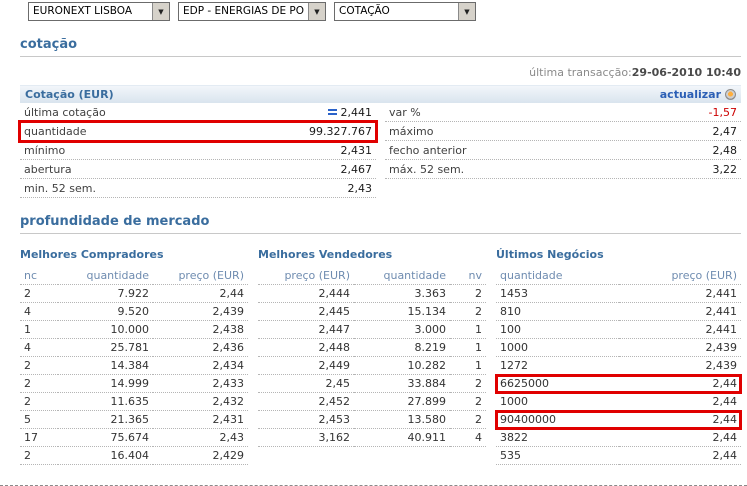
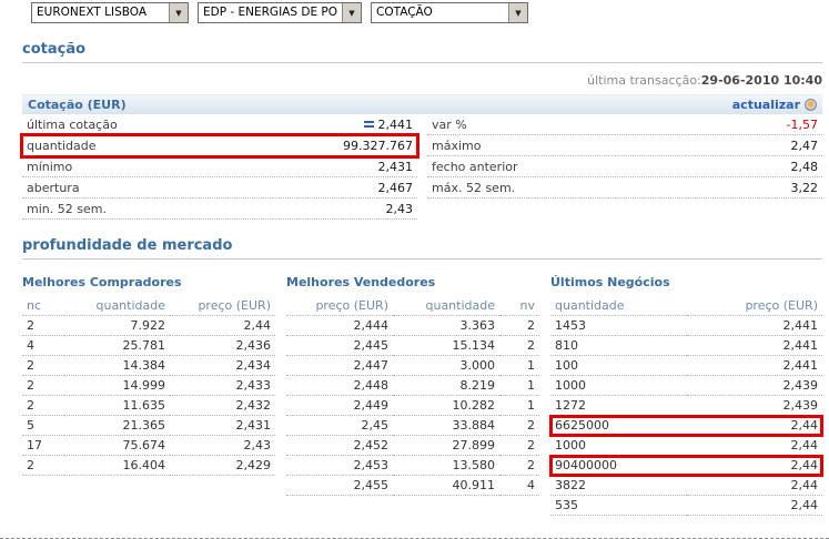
  EURONEXT LISBOA
  ▼
  EDP - ENERGIAS DE PO
  ▼
  COTAÇÃO
  ▼
  cotação
  última transacção:29-06-2010 10:40
  Cotação (EUR)
  actualizar
  última cotação
  2,441
  quantidade
  99.327.767
  mínimo
  2,431
  abertura
  2,467
  min. 52 sem.
  2,43
  var %
  -1,57
  máximo
  2,47
  fecho anterior
  2,48
  máx. 52 sem.
  3,22
  profundidade de mercado
  Melhores Compradores
  nc	quantidade	preço (EUR)
  2	7.922	2,44
- 4	9.520	2,439
- 1	10.000	2,438
  4	25.781	2,436
  2	14.384	2,434
  2	14.999	2,433
  2	11.635	2,432
  5	21.365	2,431
  17	75.674	2,43
  2	16.404	2,429
  Melhores Vendedores
  preço (EUR)	quantidade	nv
  2,444	3.363	2
  2,445	15.134	2
  2,447	3.000	1
  2,448	8.219	1
  2,449	10.282	1
  2,45	33.884	2
  2,452	27.899	2
  2,453	13.580	2
- 3,162	40.911	4
+ 2,455	40.911	4
  Últimos Negócios
  quantidade	preço (EUR)
  1453	2,441
  810	2,441
  100	2,441
  1000	2,439
  1272	2,439
  6625000	2,44
  1000	2,44
  90400000	2,44
  3822	2,44
  535	2,44
